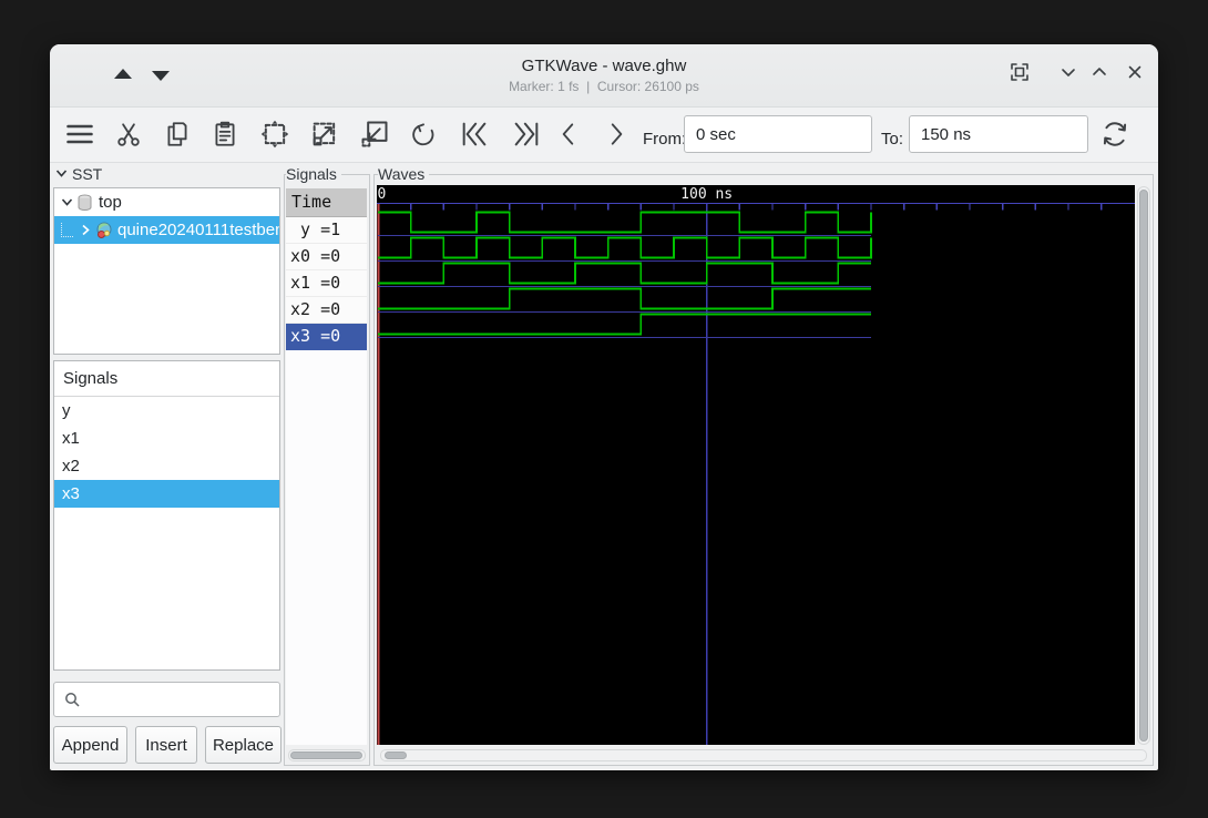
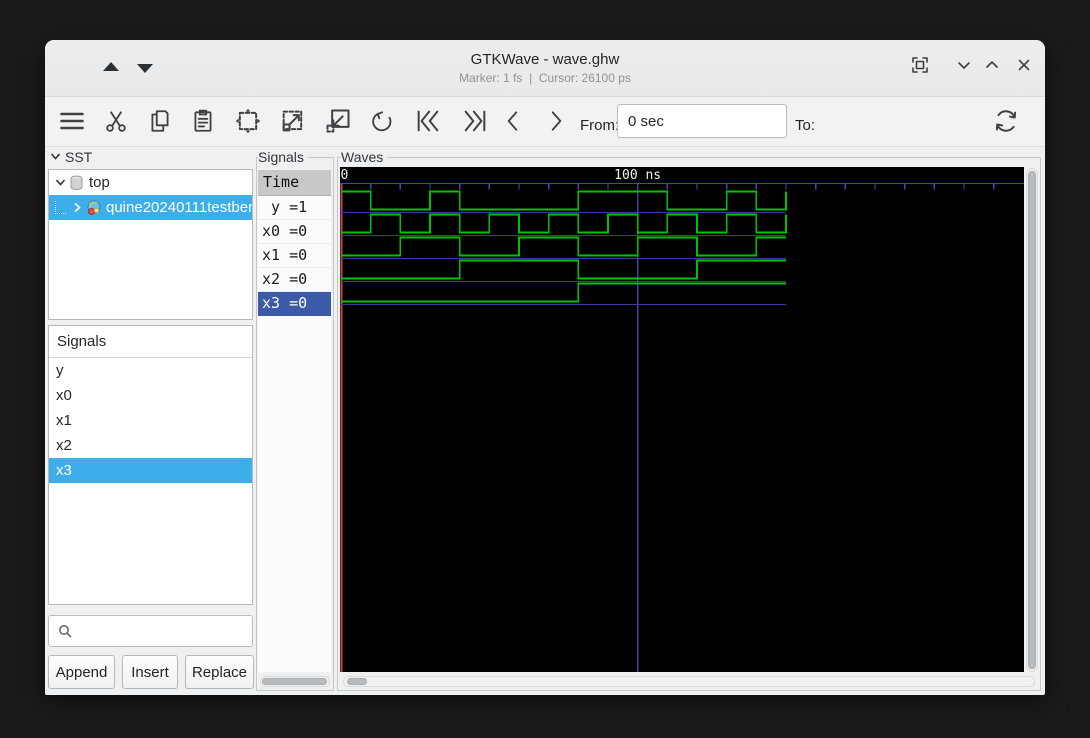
  GTKWave - wave.ghw
  Marker: 1 fs | Cursor: 26100 ps
  From
  0 sec
  To:
- 150 ns
  SST
  top
  quine20240111testbe
  Signals
  y
+ x0
  x1
  x2
  x3
  Append
  Insert
  Replace
  Signals
  Time
  y =1
  x0 =0
  x1 =0
  x2 =0
  x3 =0
  Waves
  0
  100 ns
